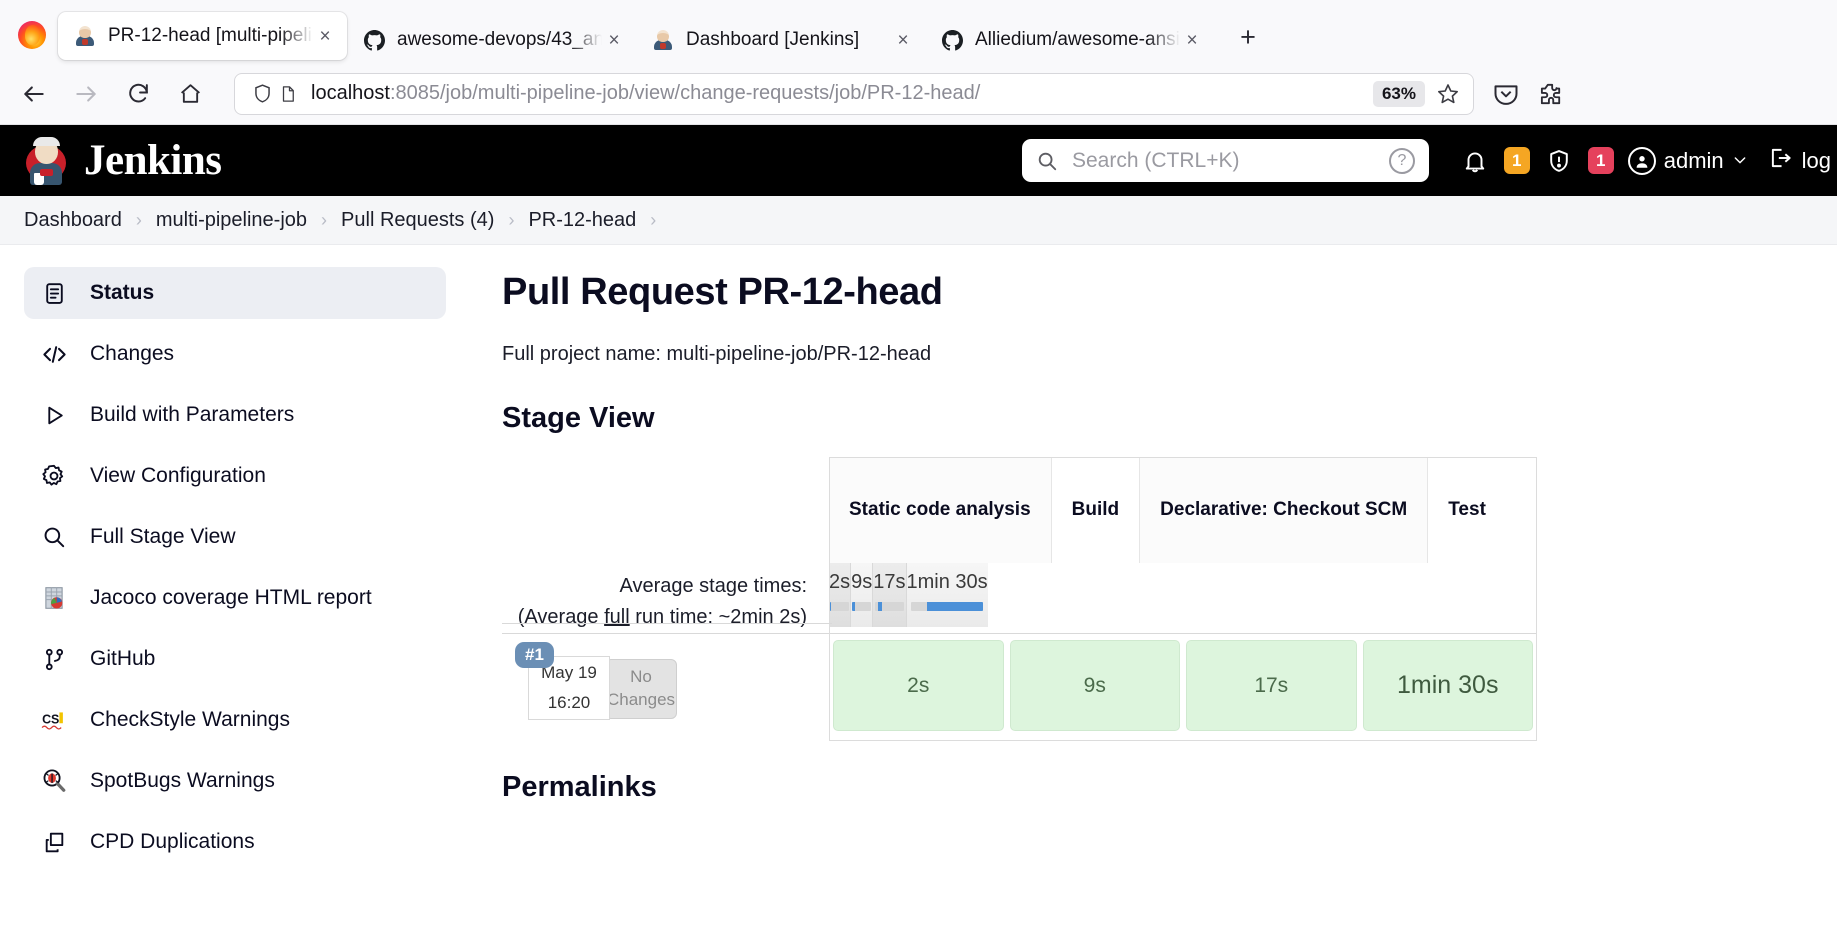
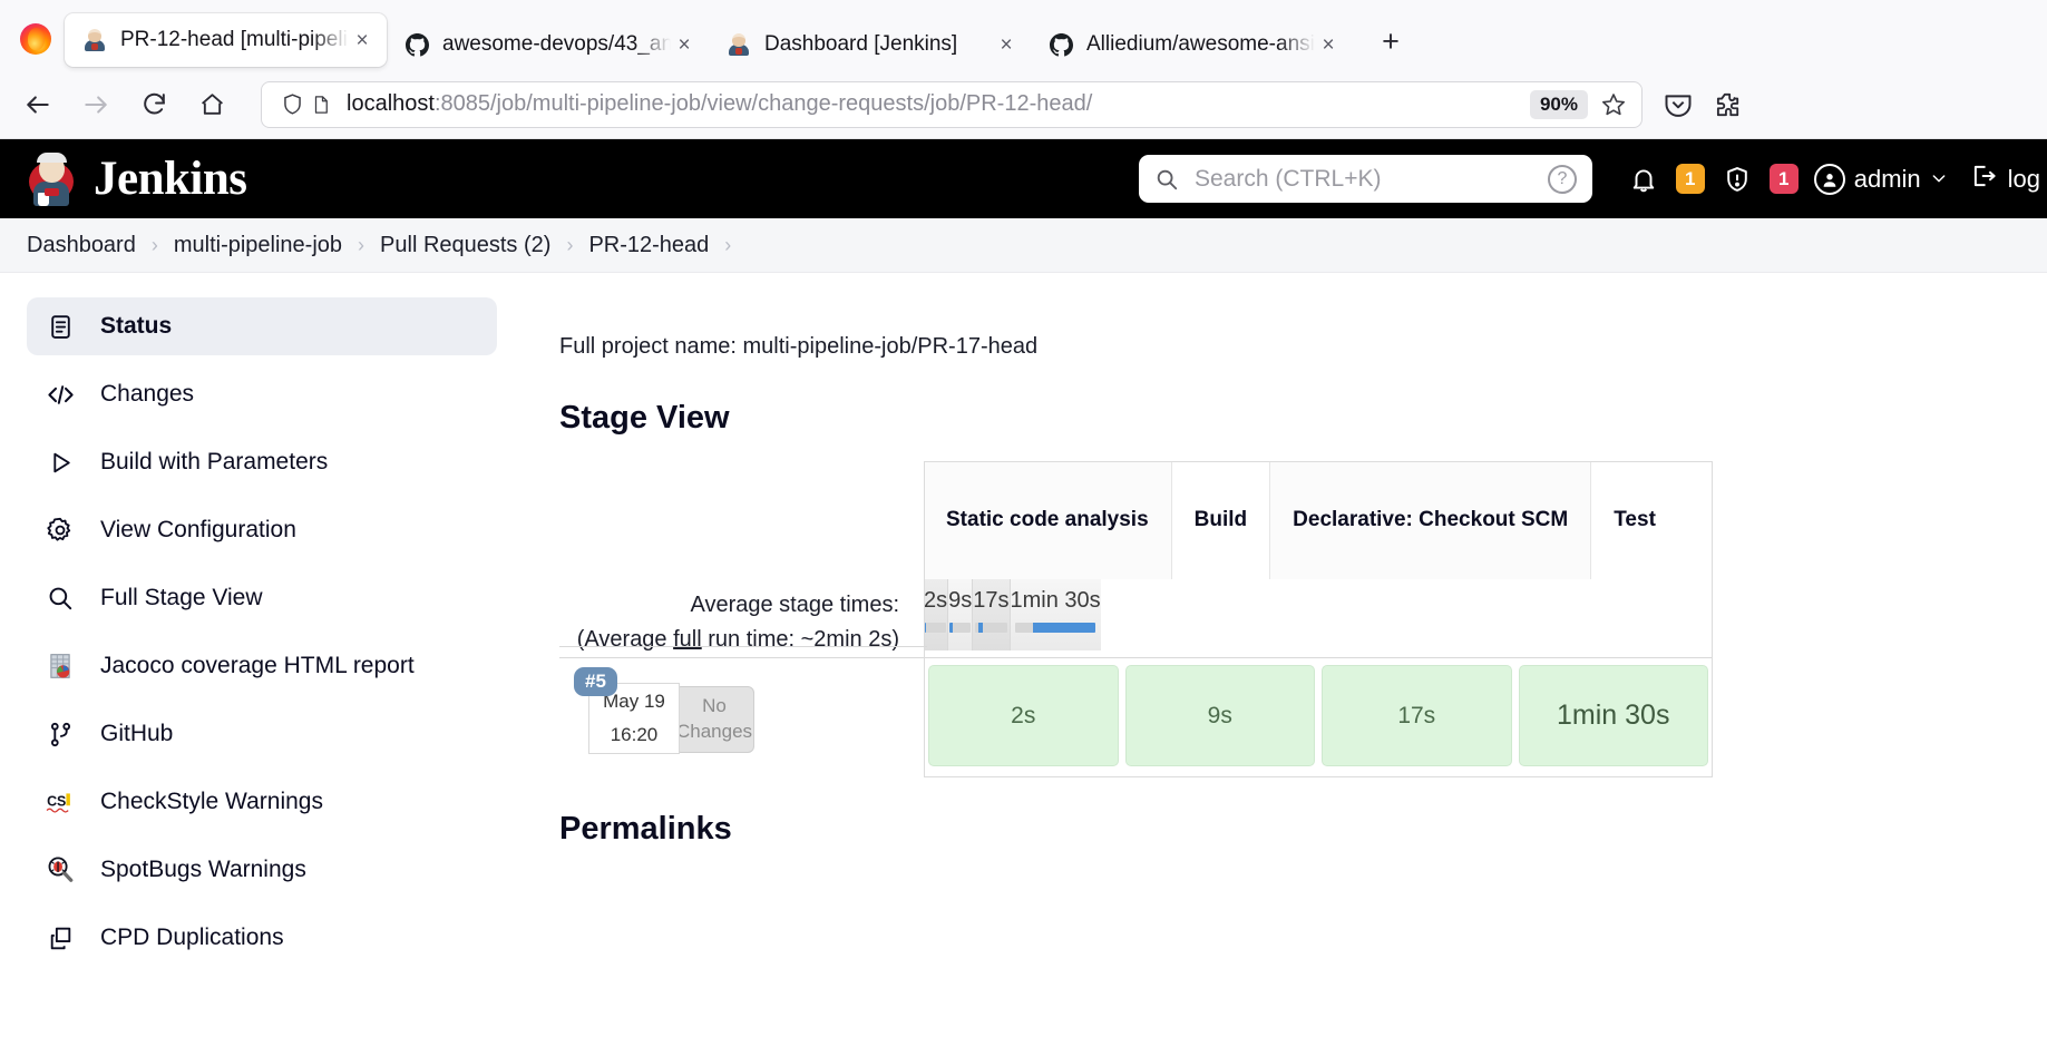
  PR-12-head [multi-pipeli
  ×
  awesome-devops/43_an
  ×
  Dashboard [Jenkins]
  ×
  Alliedium/awesome-ansi
  ×
  +
  localhost:8085/job/multi-pipeline-job/view/change-requests/job/PR-12-head/
- 63%
+ 90%
  Jenkins
  Search (CTRL+K)
  ?
  1
  1
  admin
  log
  Dashboard
  ›
  multi-pipeline-job
  ›
- Pull Requests (4)
+ Pull Requests (2)
  ›
  PR-12-head
  ›
  Status
  Changes
  Build with Parameters
  View Configuration
  Full Stage View
  Jacoco coverage HTML report
  GitHub
  CS
  CheckStyle Warnings
  SpotBugs Warnings
  CPD Duplications
- Pull Request PR-12-head
- Full project name: multi-pipeline-job/PR-12-head
+ Full project name: multi-pipeline-job/PR-17-head
  Stage View
  Static code analysis
  Build
  Declarative: Checkout SCM
  Test
  Average stage times:
  (Average full run time: ~2min 2s)
  2s
  9s
  17s
  1min 30s
- #1
+ #5
  May 19
  16:20
  No
  Changes
  2s
  9s
  17s
  1min 30s
  Permalinks
